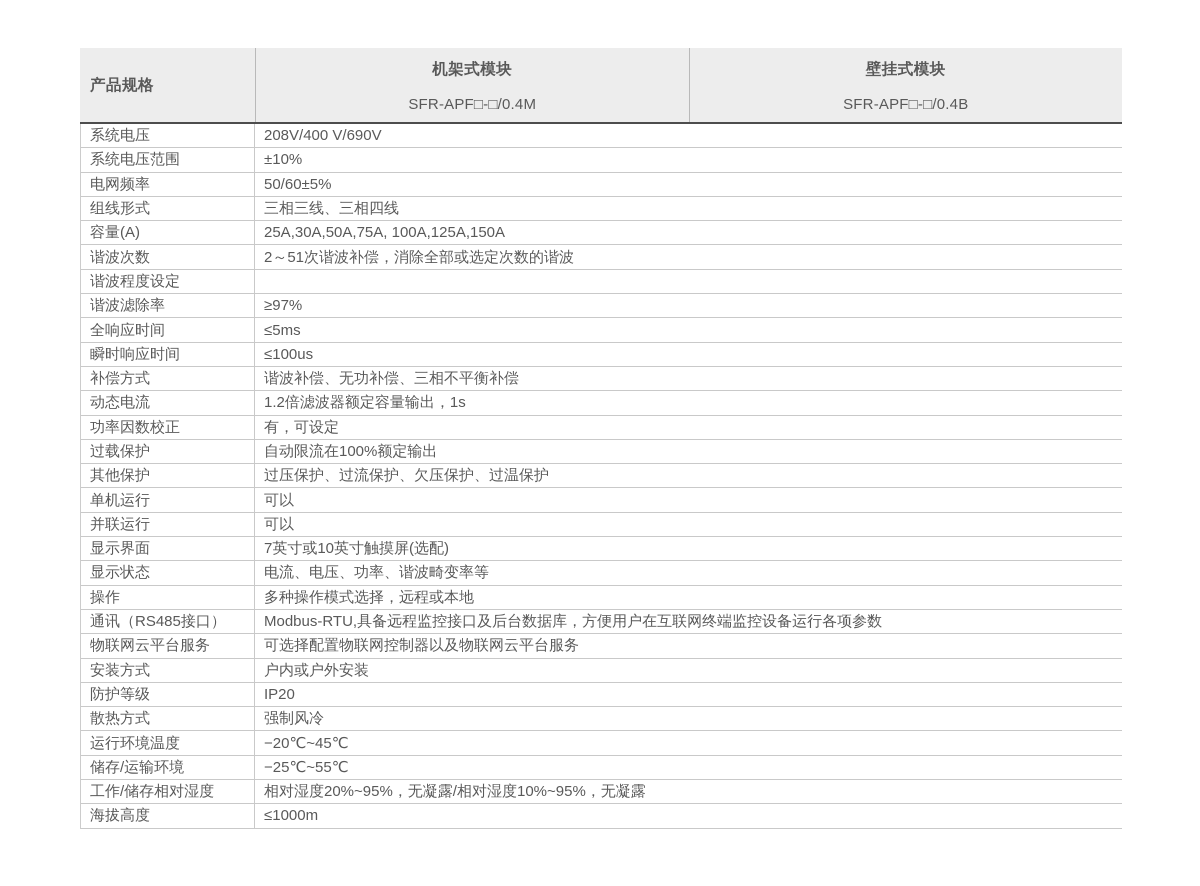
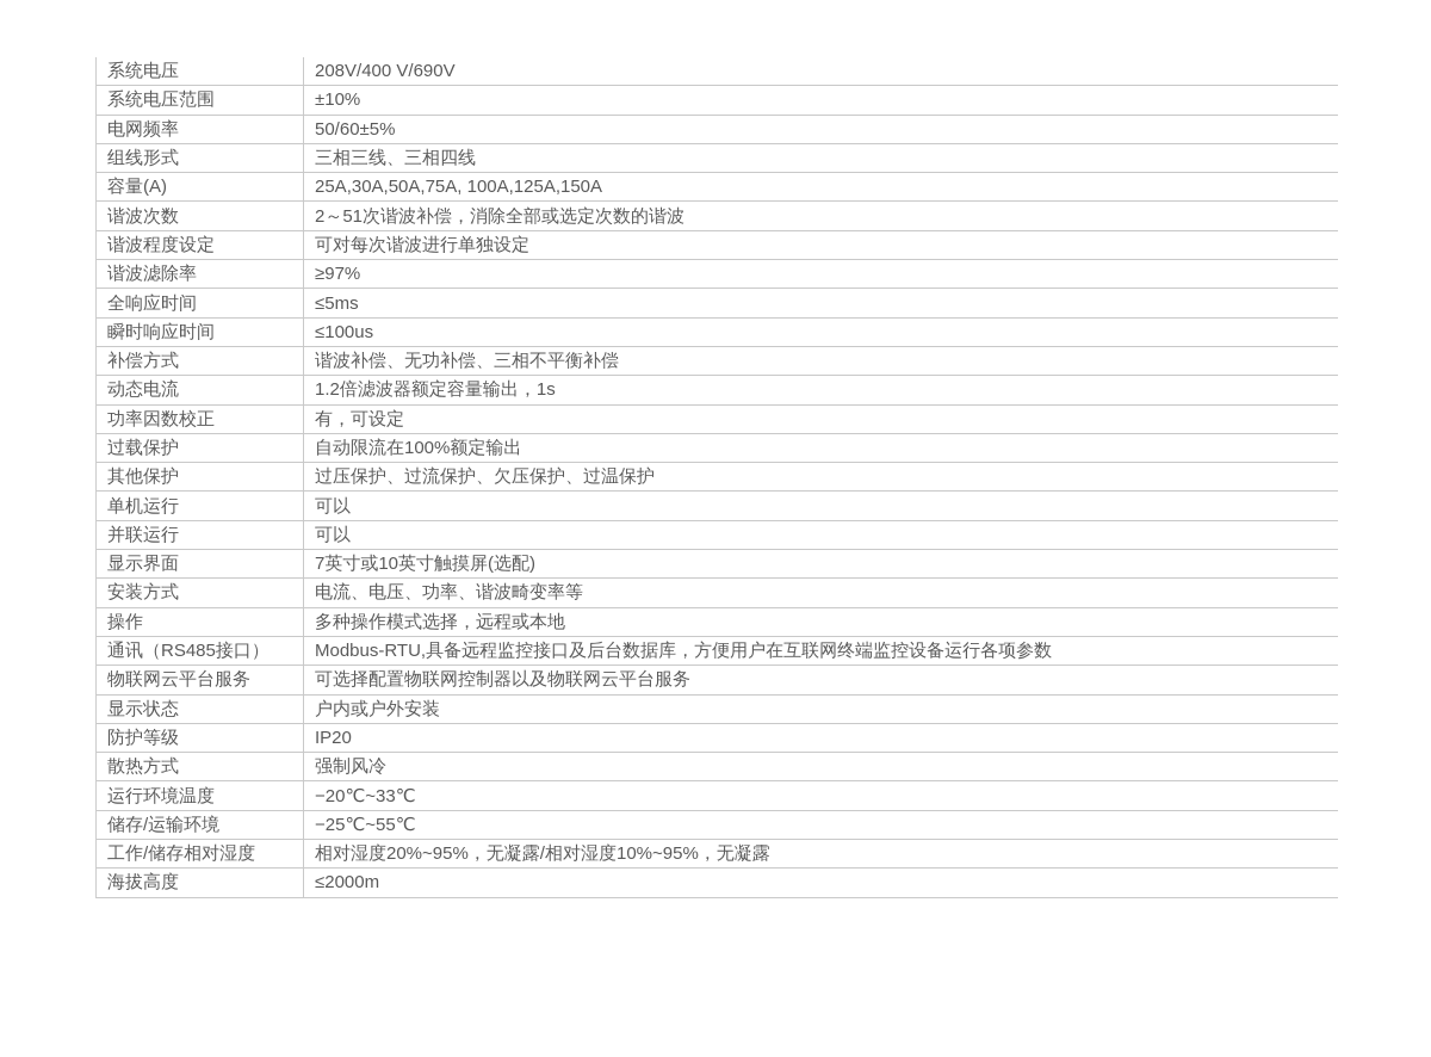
- 产品规格
- 机架式模块
- SFR-APF□-□/0.4M
- 壁挂式模块
- SFR-APF□-□/0.4B
  系统电压
  208V/400 V/690V
  系统电压范围
  ±10%
  电网频率
  50/60±5%
  组线形式
  三相三线、三相四线
  容量(A)
  25A,30A,50A,75A, 100A,125A,150A
  谐波次数
  2～51次谐波补偿，消除全部或选定次数的谐波
  谐波程度设定
+ 可对每次谐波进行单独设定
  谐波滤除率
  ≥97%
  全响应时间
  ≤5ms
  瞬时响应时间
  ≤100us
  补偿方式
  谐波补偿、无功补偿、三相不平衡补偿
  动态电流
  1.2倍滤波器额定容量输出，1s
  功率因数校正
  有，可设定
  过载保护
  自动限流在100%额定输出
  其他保护
  过压保护、过流保护、欠压保护、过温保护
  单机运行
  可以
  并联运行
  可以
  显示界面
  7英寸或10英寸触摸屏(选配)
- 显示状态
+ 安装方式
  电流、电压、功率、谐波畸变率等
  操作
  多种操作模式选择，远程或本地
  通讯（RS485接口）
  Modbus-RTU,具备远程监控接口及后台数据库，方便用户在互联网终端监控设备运行各项参数
  物联网云平台服务
  可选择配置物联网控制器以及物联网云平台服务
- 安装方式
+ 显示状态
  户内或户外安装
  防护等级
  IP20
  散热方式
  强制风冷
  运行环境温度
- −20℃~45℃
+ −20℃~33℃
  储存/运输环境
  −25℃~55℃
  工作/储存相对湿度
  相对湿度20%~95%，无凝露/相对湿度10%~95%，无凝露
  海拔高度
- ≤1000m
+ ≤2000m
